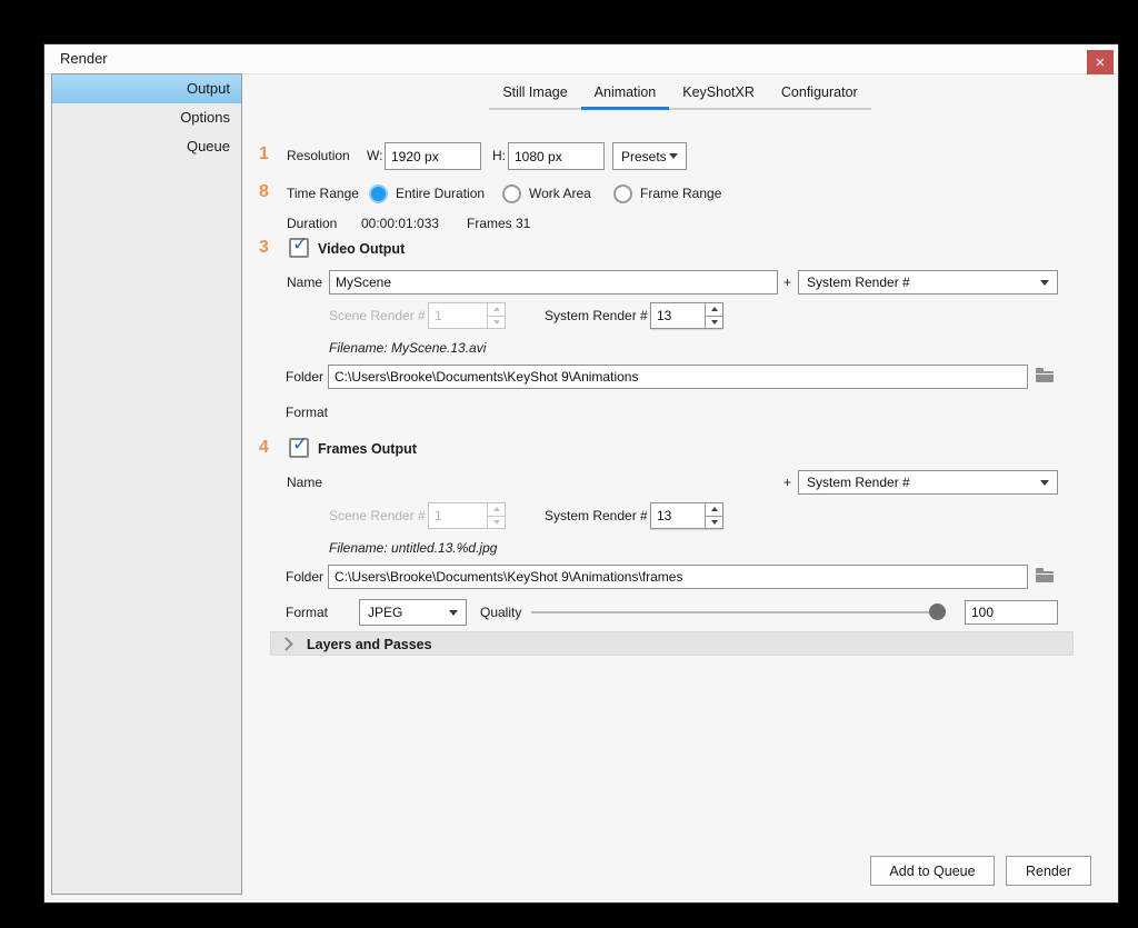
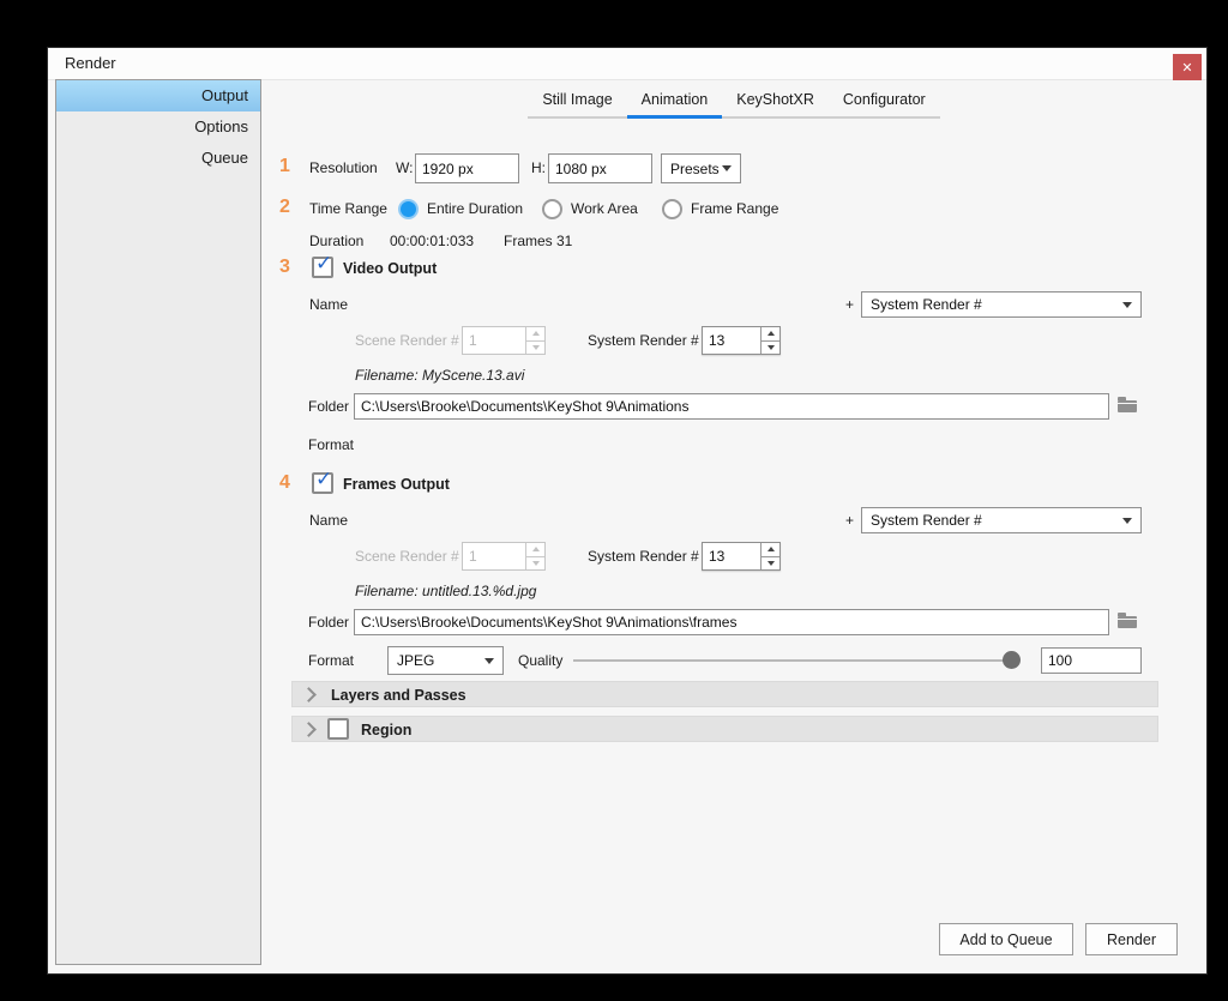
  Render
  ✕
  Output
  Options
  Queue
  Still Image
  Animation
  KeyShotXR
  Configurator
  1
  Resolution
  W:
  1920 px
  H:
  1080 px
  Presets
- 8
+ 2
  Time Range
  Entire Duration
  Work Area
  Frame Range
  Duration
  00:00:01:033
  Frames
  31
  3
  Video Output
  Name
- MyScene
  +
  System Render #
  Scene Render #
  1
  System Render #
  13
  Filename: MyScene.13.avi
  Folder
  C:\Users\Brooke\Documents\KeyShot 9\Animations
  Format
  4
  Frames Output
  Name
  +
  System Render #
  Scene Render #
  1
  System Render #
  13
  Filename: untitled.13.%d.jpg
  Folder
  C:\Users\Brooke\Documents\KeyShot 9\Animations\frames
  Format
  JPEG
  Quality
  100
  Layers and Passes
+ Region
  Add to Queue
  Render
